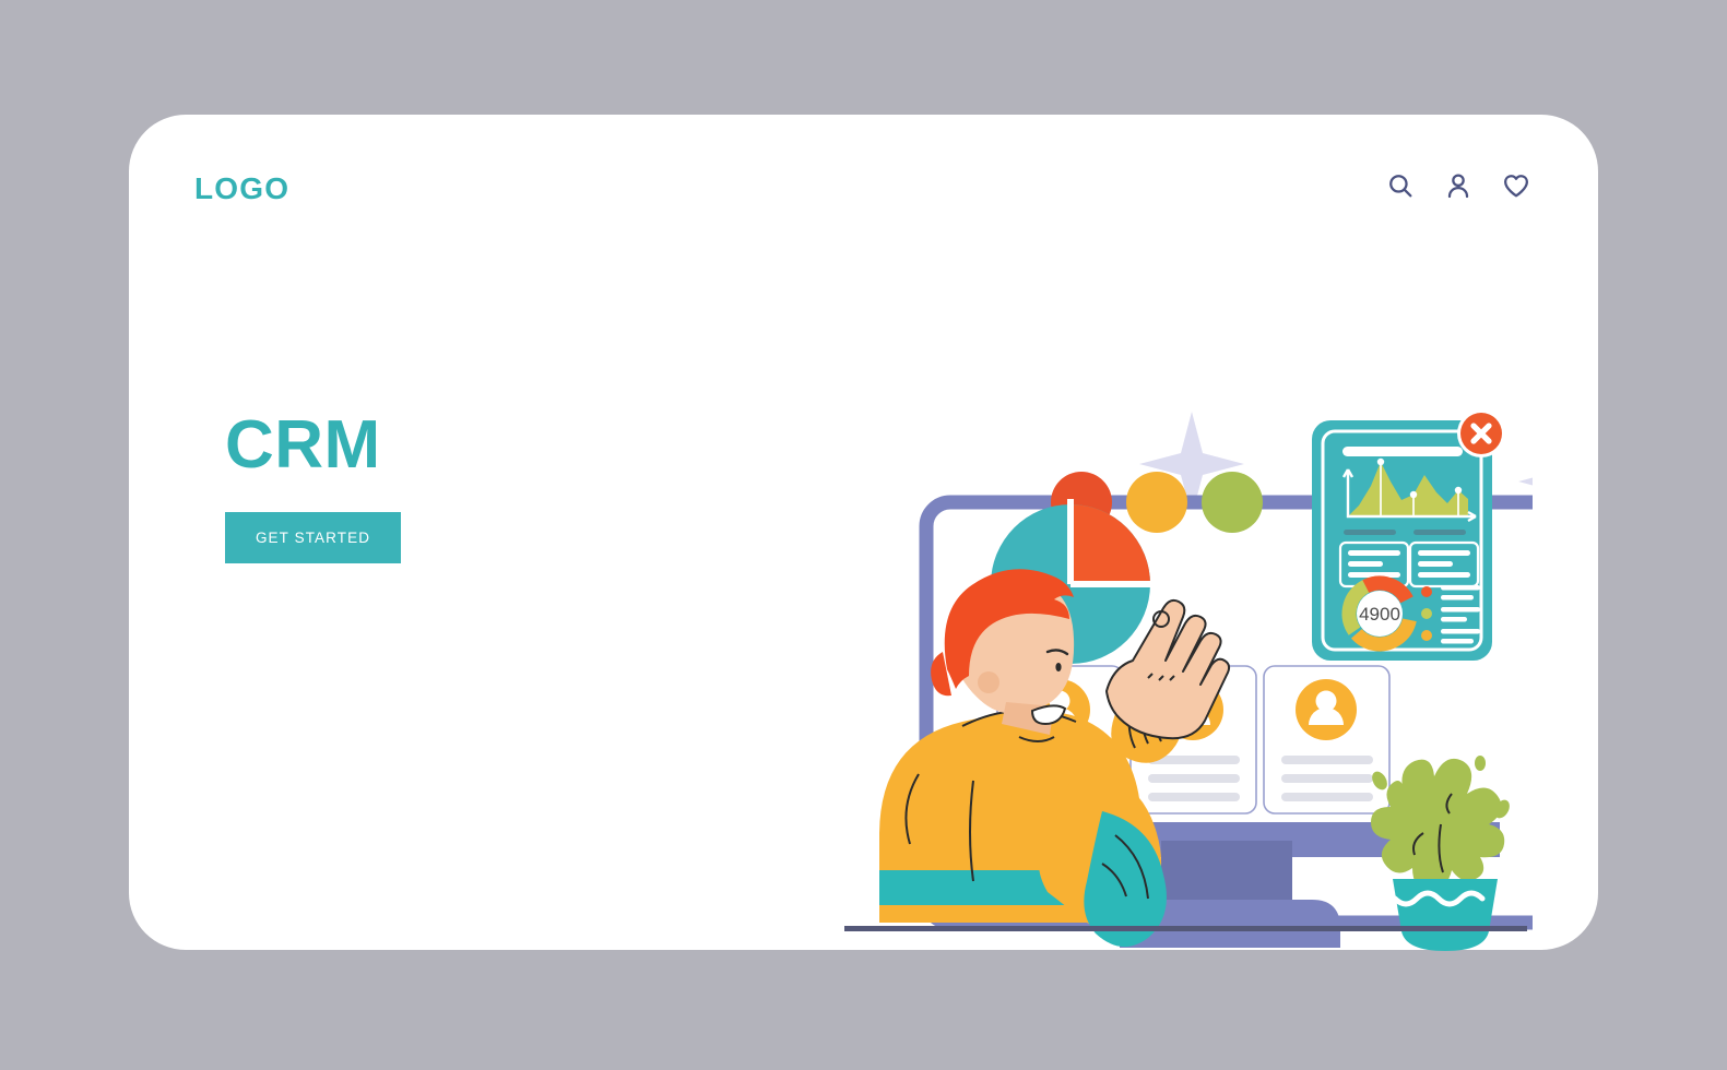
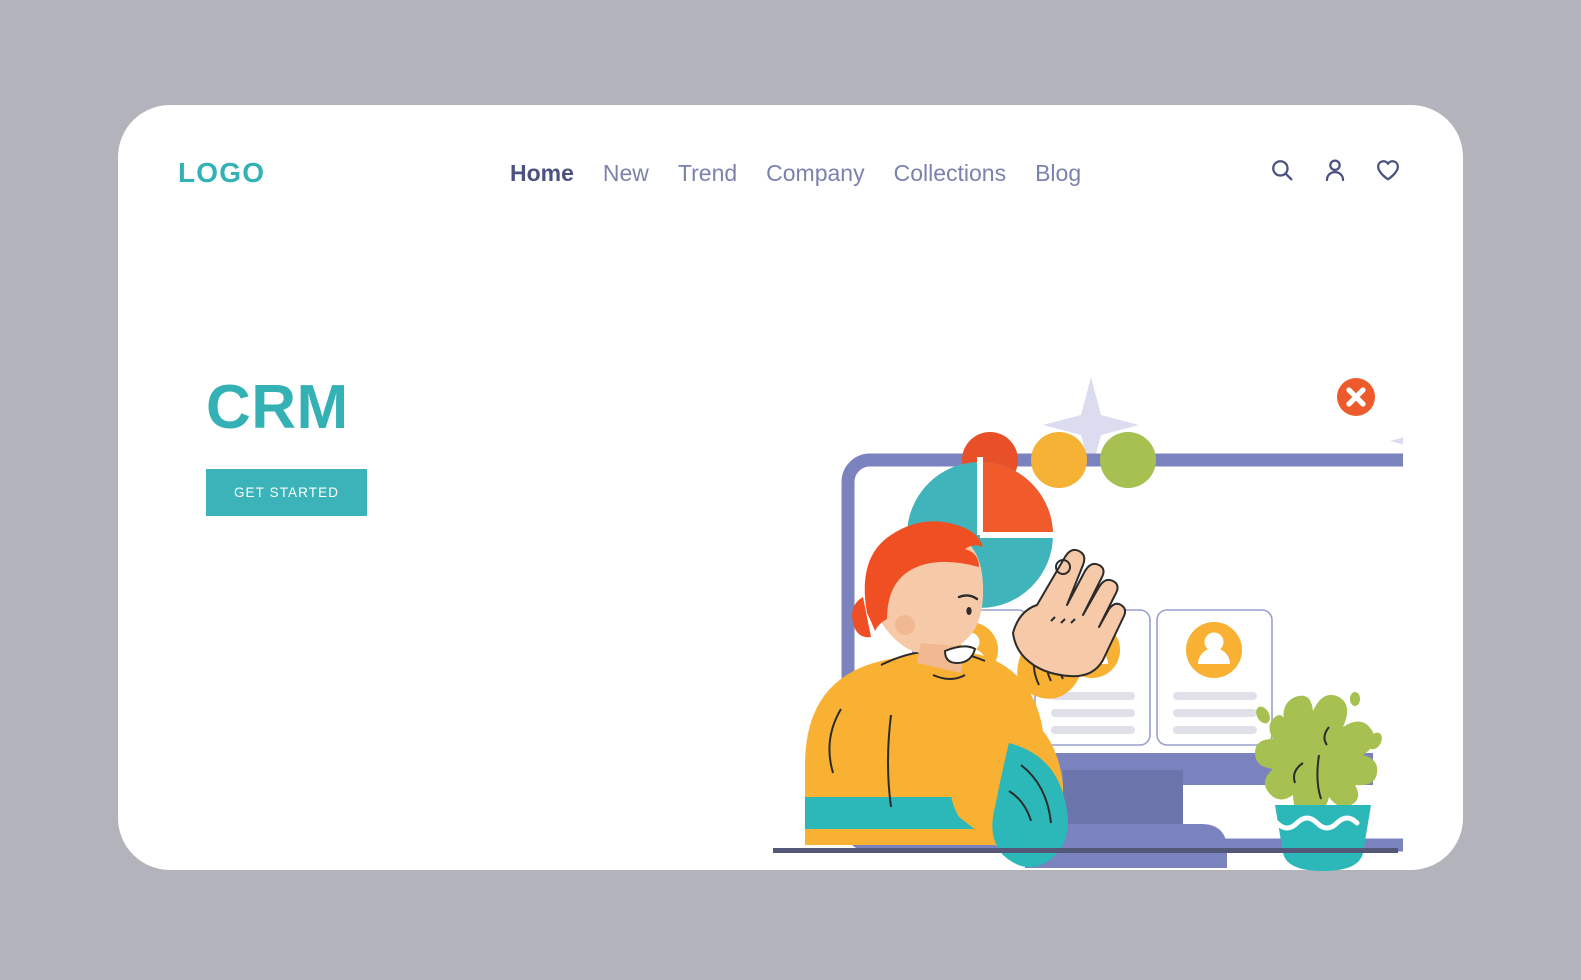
  LOGO
+ Home
+ New
+ Trend
+ Company
+ Collections
+ Blog
  CRM
  GET STARTED
- 4900
